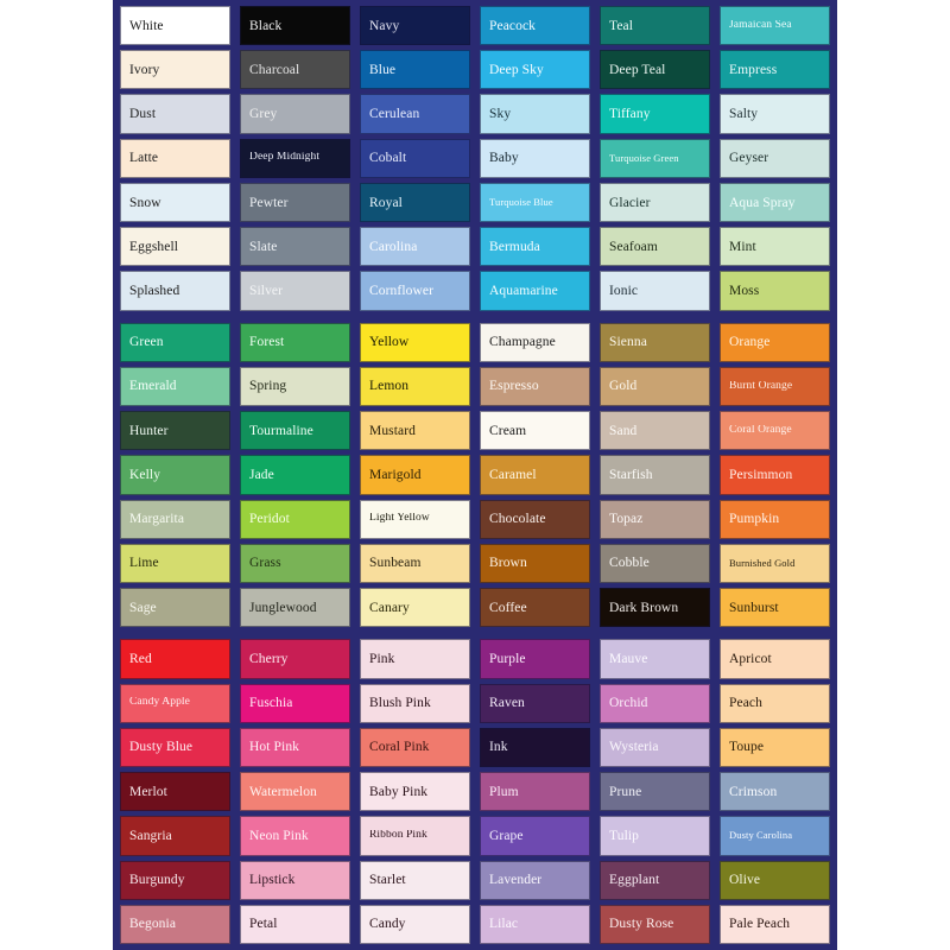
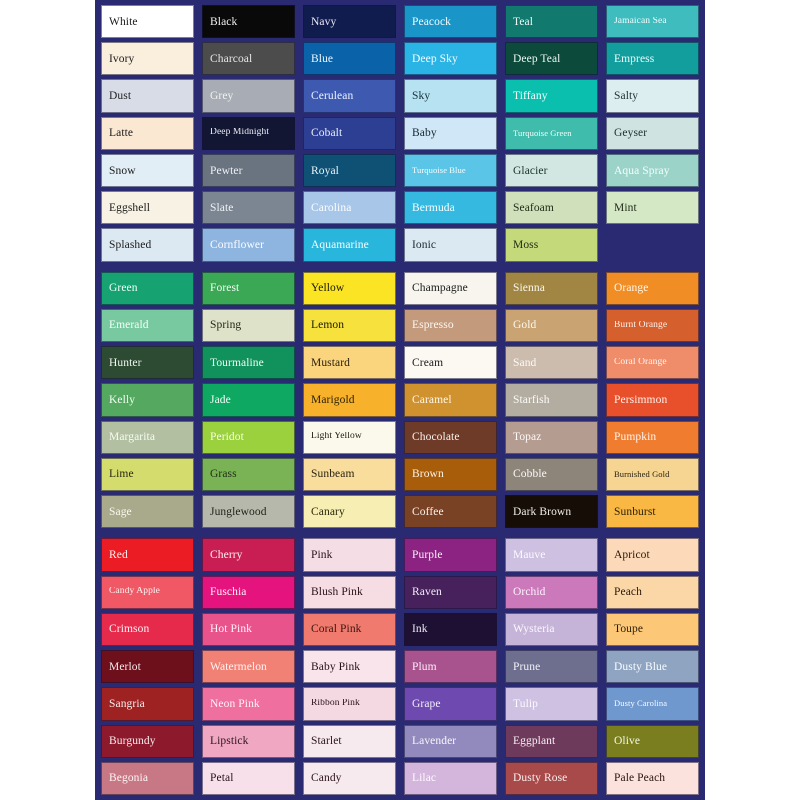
  White
  Black
  Navy
  Peacock
  Teal
  Jamaican Sea
  Ivory
  Charcoal
  Blue
  Deep Sky
  Deep Teal
  Empress
  Dust
  Grey
  Cerulean
  Sky
  Tiffany
  Salty
  Latte
  Deep Midnight
  Cobalt
  Baby
  Turquoise Green
  Geyser
  Snow
  Pewter
  Royal
  Turquoise Blue
  Glacier
  Aqua Spray
  Eggshell
  Slate
  Carolina
  Bermuda
  Seafoam
  Mint
  Splashed
- Silver
  Cornflower
  Aquamarine
  Ionic
  Moss
  Green
  Forest
  Yellow
  Champagne
  Sienna
  Orange
  Emerald
  Spring
  Lemon
  Espresso
  Gold
  Burnt Orange
  Hunter
  Tourmaline
  Mustard
  Cream
  Sand
  Coral Orange
  Kelly
  Jade
  Marigold
  Caramel
  Starfish
  Persimmon
  Margarita
  Peridot
  Light Yellow
  Chocolate
  Topaz
  Pumpkin
  Lime
  Grass
  Sunbeam
  Brown
  Cobble
  Burnished Gold
  Sage
  Junglewood
  Canary
  Coffee
  Dark Brown
  Sunburst
  Red
  Cherry
  Pink
  Purple
  Mauve
  Apricot
  Candy Apple
  Fuschia
  Blush Pink
  Raven
  Orchid
  Peach
- Dusty Blue
+ Crimson
  Hot Pink
  Coral Pink
  Ink
  Wysteria
  Toupe
  Merlot
  Watermelon
  Baby Pink
  Plum
  Prune
- Crimson
+ Dusty Blue
  Sangria
  Neon Pink
  Ribbon Pink
  Grape
  Tulip
  Dusty Carolina
  Burgundy
  Lipstick
  Starlet
  Lavender
  Eggplant
  Olive
  Begonia
  Petal
  Candy
  Lilac
  Dusty Rose
  Pale Peach
